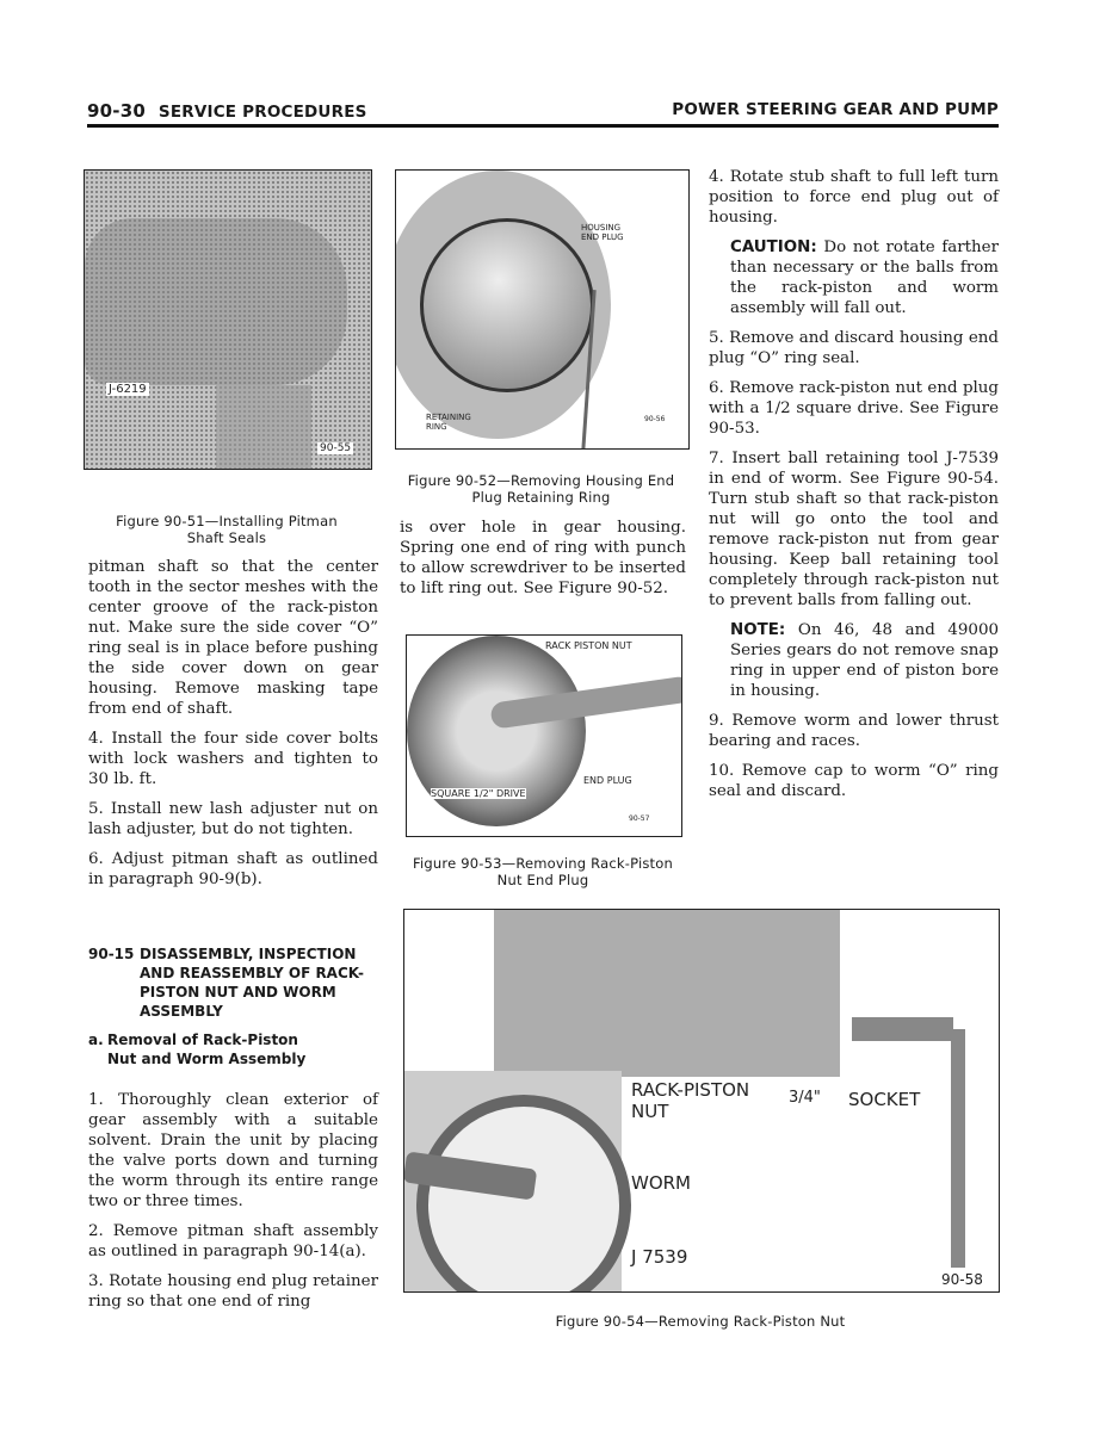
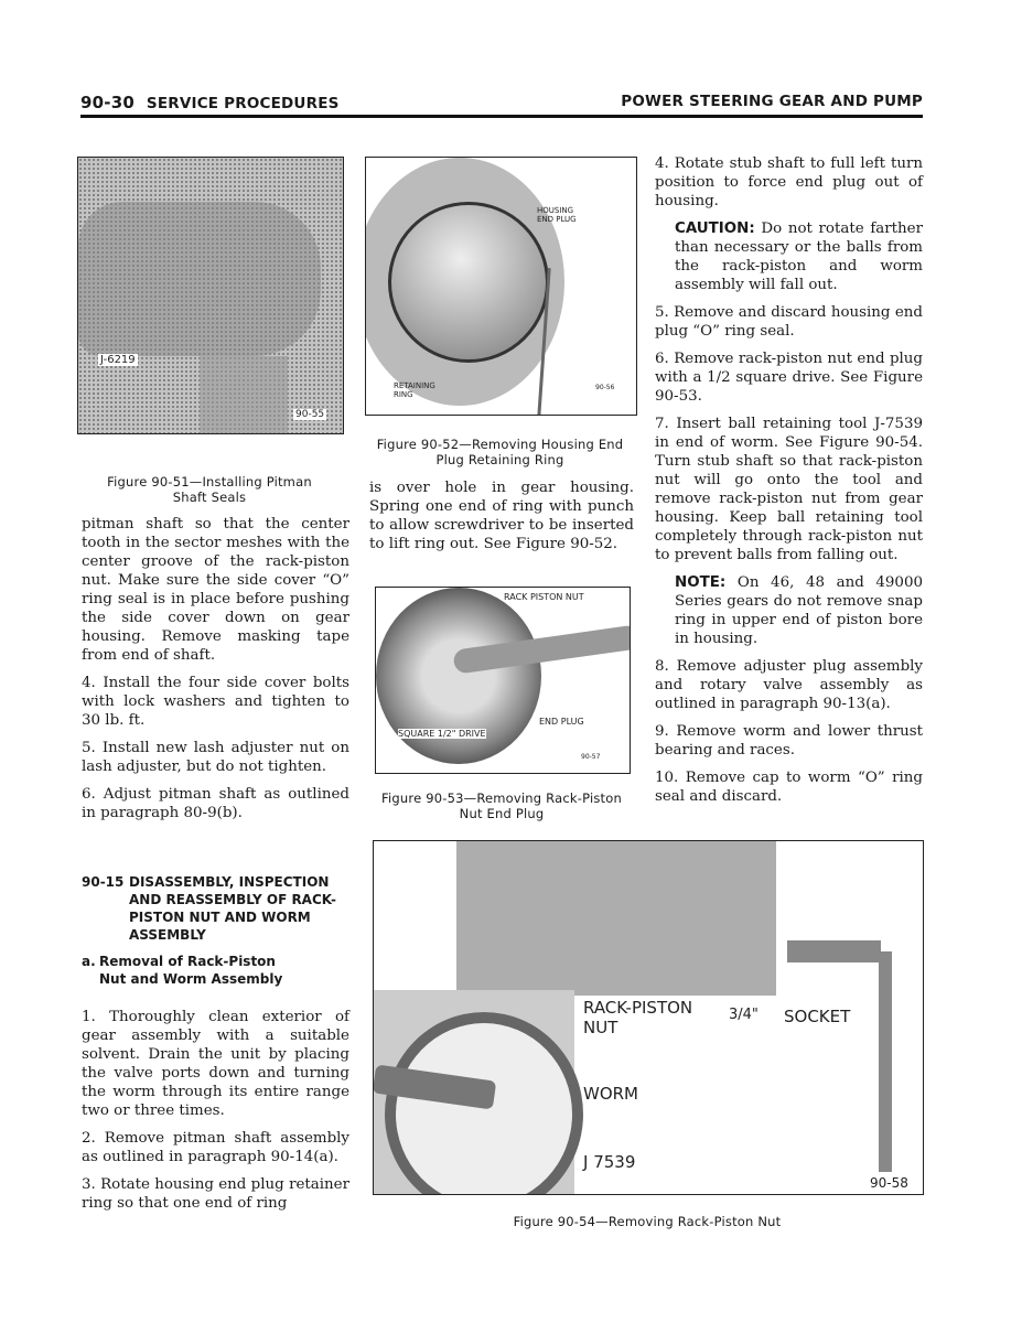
  90-30 SERVICE PROCEDURES
  POWER STEERING GEAR AND PUMP
  J-6219
  90-55
  Figure 90-51—Installing Pitman
  Shaft Seals
  HOUSING
  END PLUG
  RETAINING
  RING
  Figure 90-52—Removing Housing End
  Plug Retaining Ring
  RACK PISTON NUT
  END PLUG
  SQUARE 1/2" DRIVE
  Figure 90-53—Removing Rack-Piston
  Nut End Plug
  RACK-PISTON
  NUT
  WORM
  J 7539
  3/4"
  SOCKET
  90-58
  Figure 90-54—Removing Rack-Piston Nut
  pitman shaft so that the center tooth in the sector meshes with the center groove of the rack-piston nut. Make sure the side cover “O” ring seal is in place before pushing the side cover down on gear housing. Remove masking tape from end of shaft.
  4. Install the four side cover bolts with lock washers and tighten to 30 lb. ft.
  5. Install new lash adjuster nut on lash adjuster, but do not tighten.
- 6. Adjust pitman shaft as outlined in paragraph 90-9(b).
+ 6. Adjust pitman shaft as outlined in paragraph 80-9(b).
  90-15
  DISASSEMBLY, INSPECTION AND REASSEMBLY OF RACK-PISTON NUT AND WORM ASSEMBLY
  a.
  Removal of Rack-Piston Nut and Worm Assembly
  1. Thoroughly clean exterior of gear assembly with a suitable solvent. Drain the unit by placing the valve ports down and turning the worm through its entire range two or three times.
  2. Remove pitman shaft assembly as outlined in paragraph 90-14(a).
  3. Rotate housing end plug retainer ring so that one end of ring
  is over hole in gear housing. Spring one end of ring with punch to allow screwdriver to be inserted to lift ring out. See Figure 90-52.
  4. Rotate stub shaft to full left turn position to force end plug out of housing.
  CAUTION: Do not rotate farther than necessary or the balls from the rack-piston and worm assembly will fall out.
  5. Remove and discard housing end plug “O” ring seal.
  6. Remove rack-piston nut end plug with a 1/2 square drive. See Figure 90-53.
  7. Insert ball retaining tool J-7539 in end of worm. See Figure 90-54. Turn stub shaft so that rack-piston nut will go onto the tool and remove rack-piston nut from gear housing. Keep ball retaining tool completely through rack-piston nut to prevent balls from falling out.
  NOTE: On 46, 48 and 49000 Series gears do not remove snap ring in upper end of piston bore in housing.
+ 8. Remove adjuster plug assembly and rotary valve assembly as outlined in paragraph 90-13(a).
  9. Remove worm and lower thrust bearing and races.
  10. Remove cap to worm “O” ring seal and discard.
